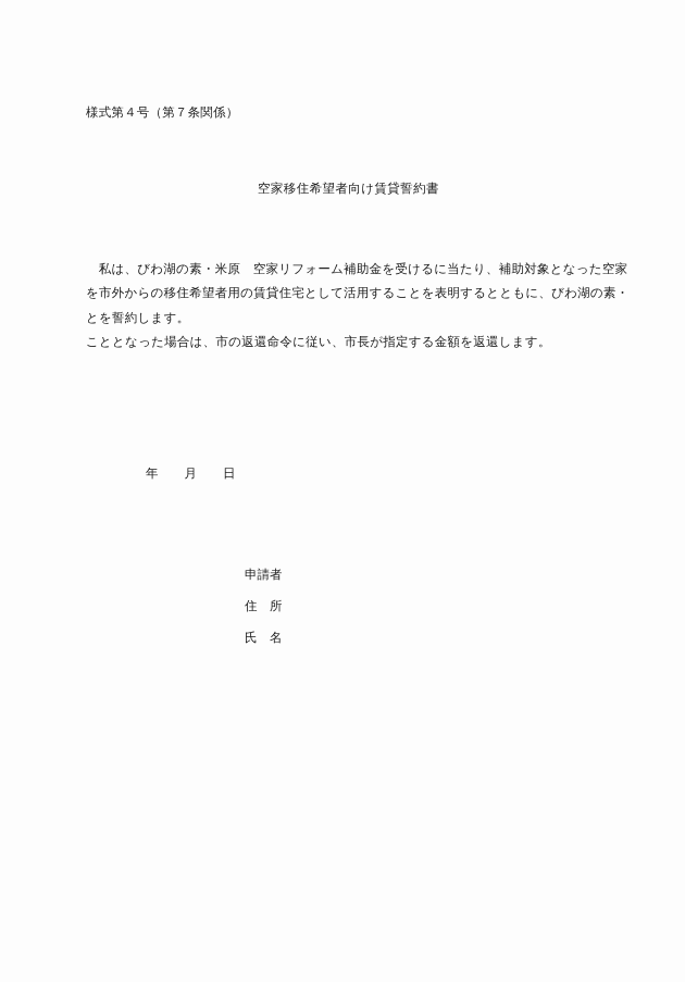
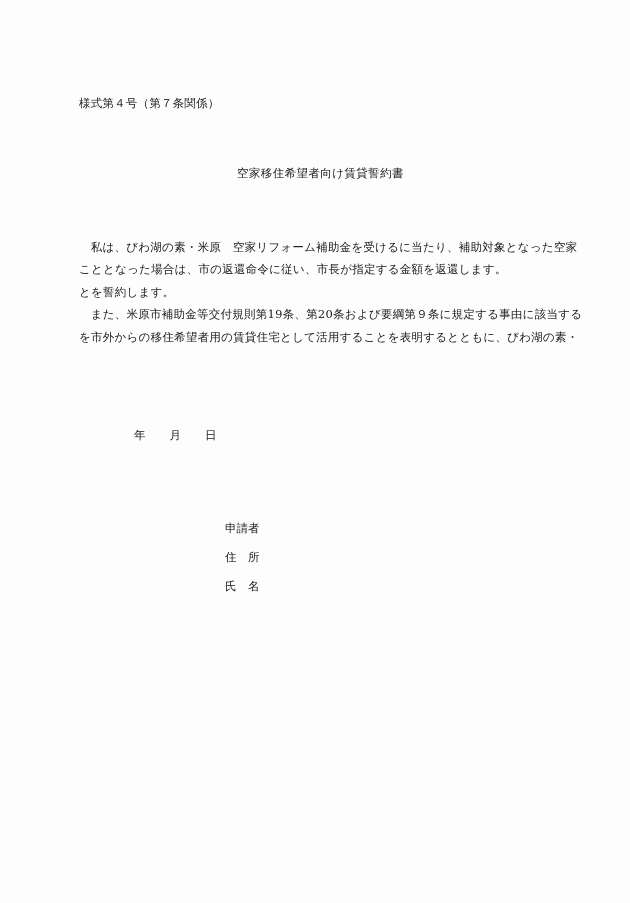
  様式第４号（第７条関係）
  空家移住希望者向け賃貸誓約書
  私は、びわ湖の素・米原 空家リフォーム補助金を受けるに当たり、補助対象となった空家
- を市外からの移住希望者用の賃貸住宅として活用することを表明するとともに、びわ湖の素・
+ こととなった場合は、市の返還命令に従い、市長が指定する金額を返還します。
  とを誓約します。
+ また、米原市補助金等交付規則第19条、第20条および要綱第９条に規定する事由に該当する
- こととなった場合は、市の返還命令に従い、市長が指定する金額を返還します。
+ を市外からの移住希望者用の賃貸住宅として活用することを表明するとともに、びわ湖の素・
  年 月 日
  申請者
  住 所
  氏 名
